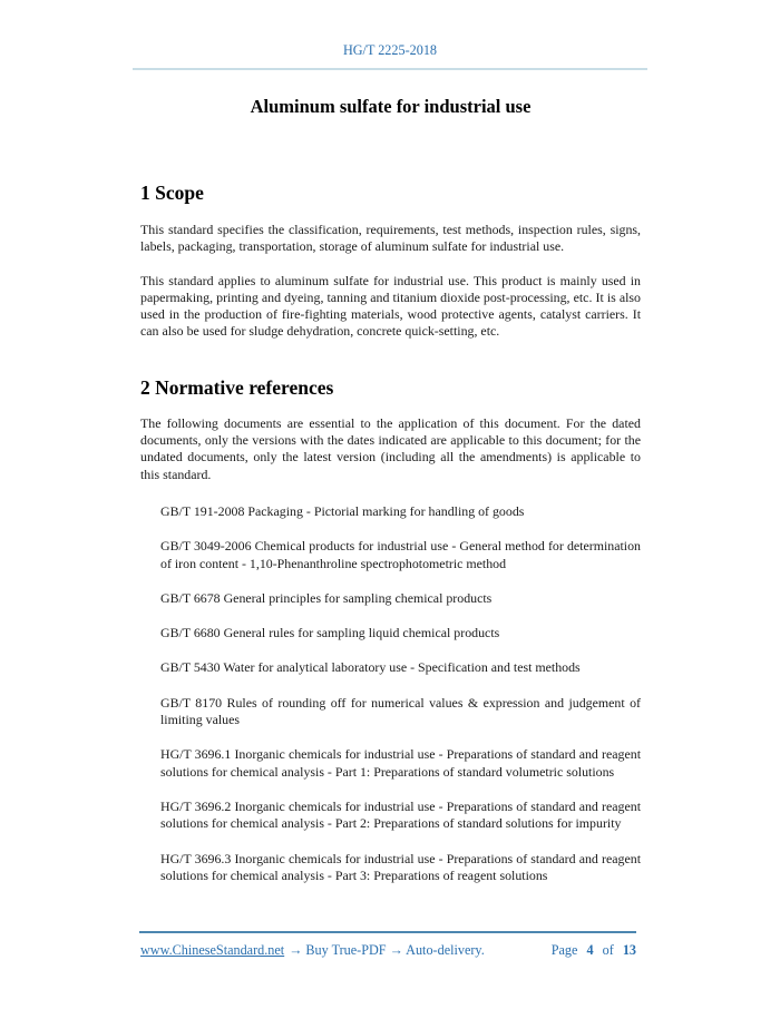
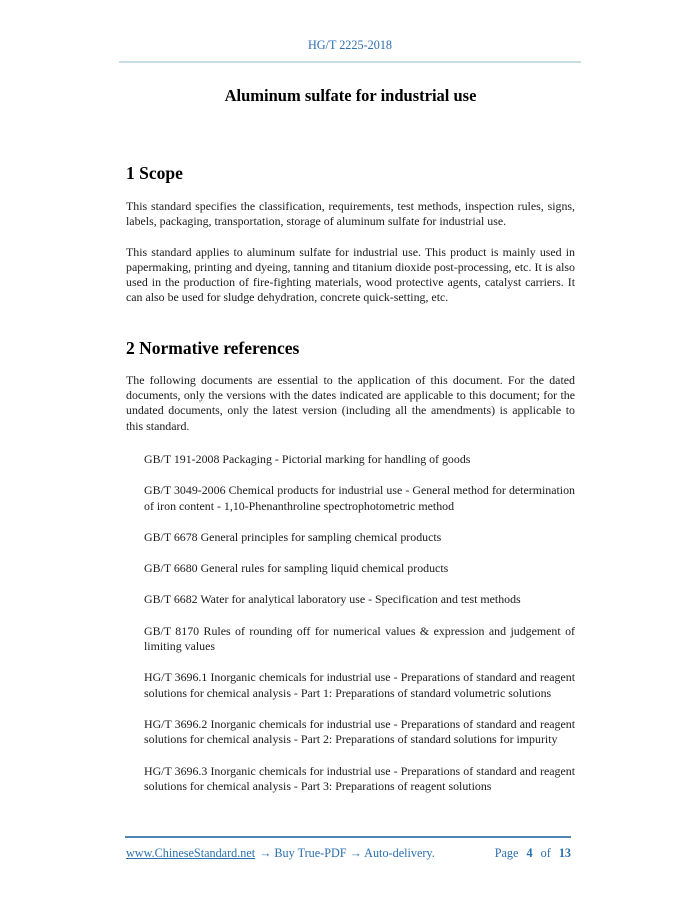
  HG/T 2225-2018
  Aluminum sulfate for industrial use
  1 Scope
  This standard specifies the classification, requirements, test methods, inspection rules, signs, labels, packaging, transportation, storage of aluminum sulfate for industrial use.
  This standard applies to aluminum sulfate for industrial use. This product is mainly used in papermaking, printing and dyeing, tanning and titanium dioxide post-processing, etc. It is also used in the production of fire-fighting materials, wood protective agents, catalyst carriers. It can also be used for sludge dehydration, concrete quick-setting, etc.
  2 Normative references
  The following documents are essential to the application of this document. For the dated documents, only the versions with the dates indicated are applicable to this document; for the undated documents, only the latest version (including all the amendments) is applicable to this standard.
  GB/T 191-2008 Packaging - Pictorial marking for handling of goods
  GB/T 3049-2006 Chemical products for industrial use - General method for determination of iron content - 1,10-Phenanthroline spectrophotometric method
  GB/T 6678 General principles for sampling chemical products
  GB/T 6680 General rules for sampling liquid chemical products
- GB/T 5430 Water for analytical laboratory use - Specification and test methods
+ GB/T 6682 Water for analytical laboratory use - Specification and test methods
  GB/T 8170 Rules of rounding off for numerical values & expression and judgement of limiting values
  HG/T 3696.1 Inorganic chemicals for industrial use - Preparations of standard and reagent solutions for chemical analysis - Part 1: Preparations of standard volumetric solutions
  HG/T 3696.2 Inorganic chemicals for industrial use - Preparations of standard and reagent solutions for chemical analysis - Part 2: Preparations of standard solutions for impurity
  HG/T 3696.3 Inorganic chemicals for industrial use - Preparations of standard and reagent solutions for chemical analysis - Part 3: Preparations of reagent solutions
  www.ChineseStandard.net → Buy True-PDF → Auto-delivery.
  Page 4 of 13
